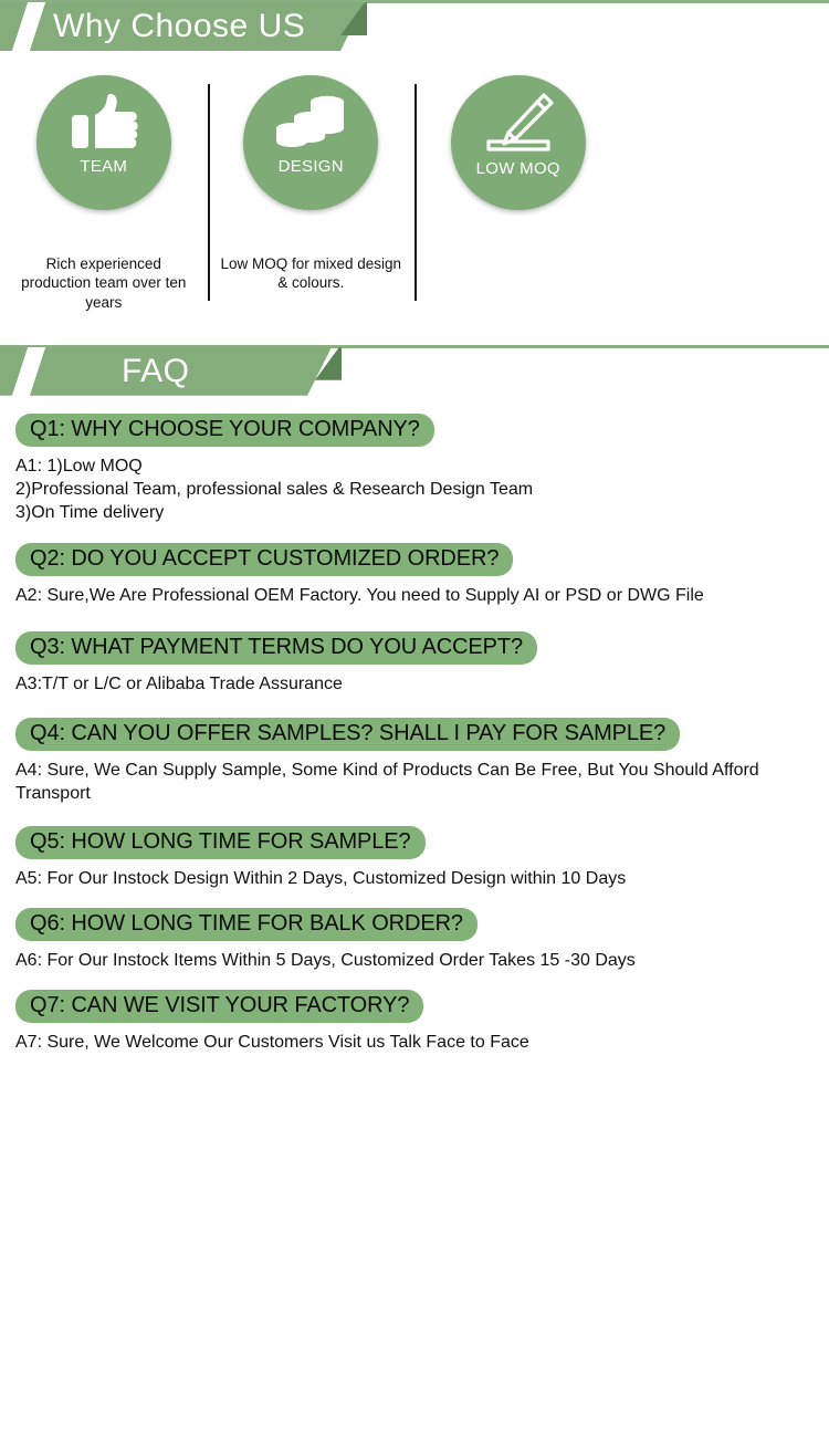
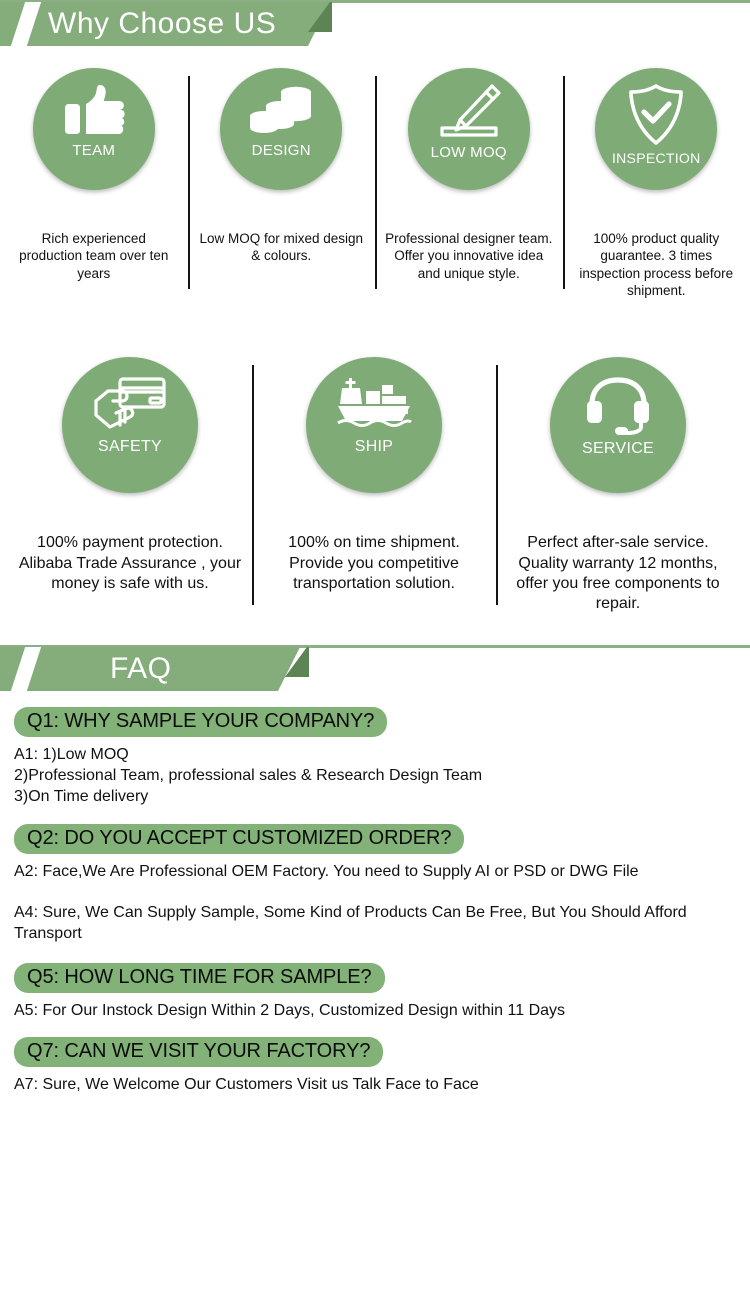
  Why Choose US
  TEAM
  Rich experienced production team over ten years
  DESIGN
  Low MOQ for mixed design & colours.
  LOW MOQ
+ Professional designer team. Offer you innovative idea and unique style.
+ INSPECTION
+ 100% product quality guarantee. 3 times inspection process before shipment.
+ SAFETY
+ 100% payment protection. Alibaba Trade Assurance , your money is safe with us.
+ SHIP
+ 100% on time shipment. Provide you competitive transportation solution.
+ SERVICE
+ Perfect after-sale service. Quality warranty 12 months, offer you free components to repair.
  FAQ
- Q1: WHY CHOOSE YOUR COMPANY?
+ Q1: WHY SAMPLE YOUR COMPANY?
  A1: 1)Low MOQ
  2)Professional Team, professional sales & Research Design Team
  3)On Time delivery
  Q2: DO YOU ACCEPT CUSTOMIZED ORDER?
- A2: Sure,We Are Professional OEM Factory. You need to Supply AI or PSD or DWG File
+ A2: Face,We Are Professional OEM Factory. You need to Supply AI or PSD or DWG File
- Q3: WHAT PAYMENT TERMS DO YOU ACCEPT?
- A3:T/T or L/C or Alibaba Trade Assurance
- Q4: CAN YOU OFFER SAMPLES? SHALL I PAY FOR SAMPLE?
  A4: Sure, We Can Supply Sample, Some Kind of Products Can Be Free, But You Should Afford Transport
  Q5: HOW LONG TIME FOR SAMPLE?
- A5: For Our Instock Design Within 2 Days, Customized Design within 10 Days
+ A5: For Our Instock Design Within 2 Days, Customized Design within 11 Days
- Q6: HOW LONG TIME FOR BALK ORDER?
- A6: For Our Instock Items Within 5 Days, Customized Order Takes 15 -30 Days
  Q7: CAN WE VISIT YOUR FACTORY?
  A7: Sure, We Welcome Our Customers Visit us Talk Face to Face
